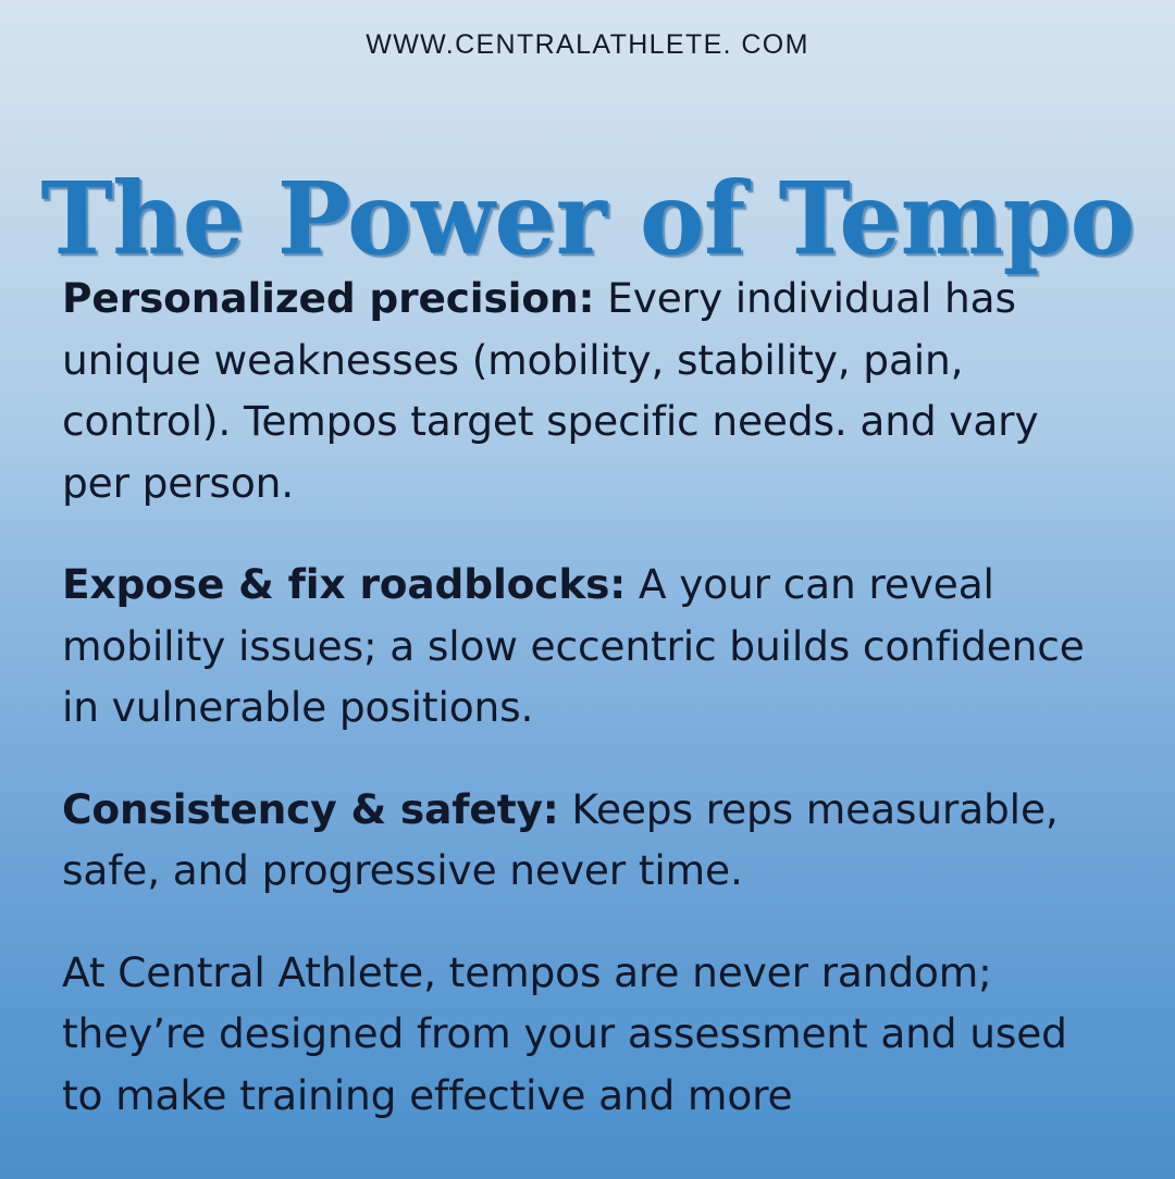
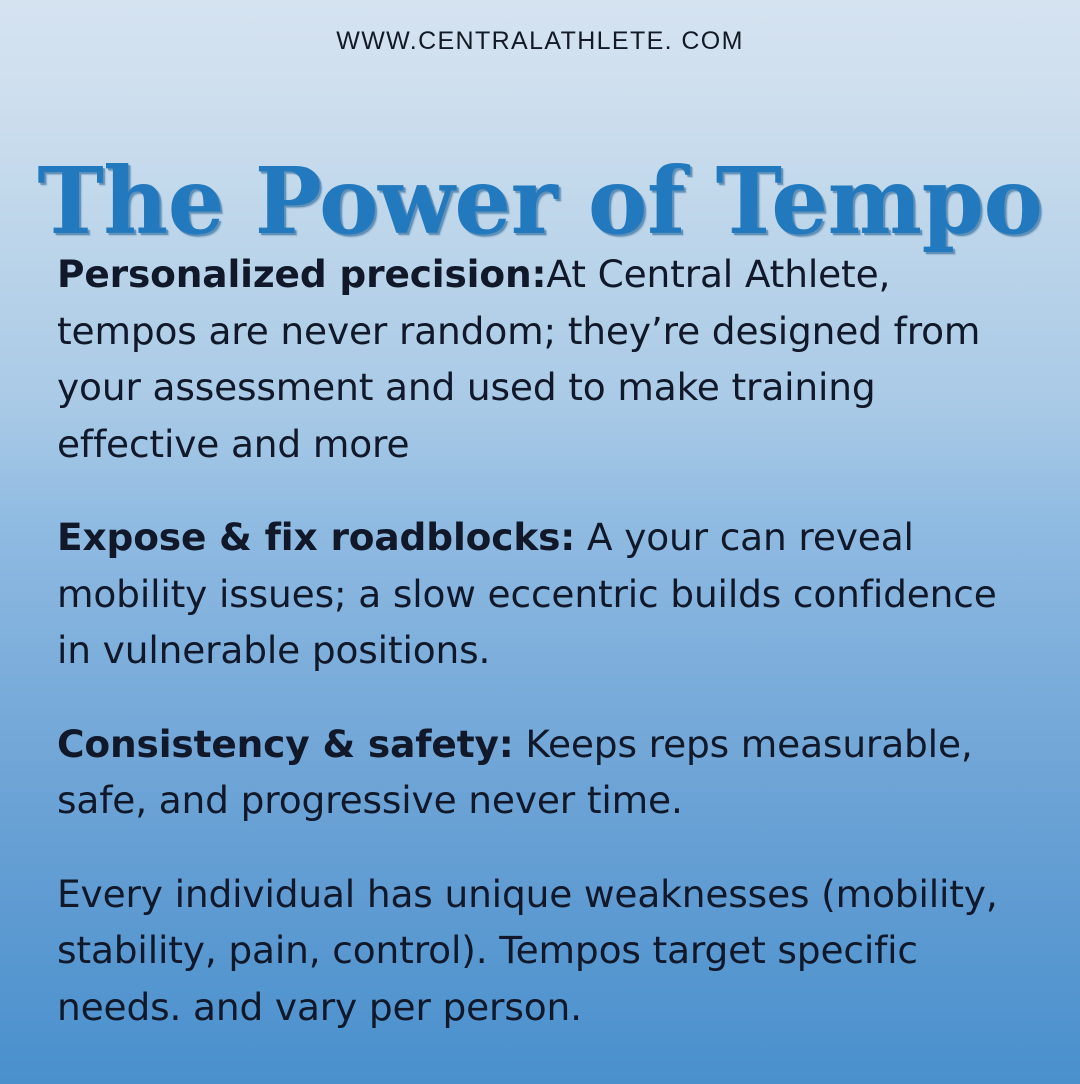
  WWW.CENTRALATHLETE. COM
  The Power of Tempo
- Personalized precision: Every individual has unique weaknesses (mobility, stability, pain, control). Tempos target specific needs. and vary per person.
+ Personalized precision:At Central Athlete, tempos are never random; they’re designed from your assessment and used to make training effective and more
  Expose & fix roadblocks: A your can reveal mobility issues; a slow eccentric builds confidence in vulnerable positions.
  Consistency & safety: Keeps reps measurable, safe, and progressive never time.
- At Central Athlete, tempos are never random; they’re designed from your assessment and used to make training effective and more
+ Every individual has unique weaknesses (mobility, stability, pain, control). Tempos target specific needs. and vary per person.
